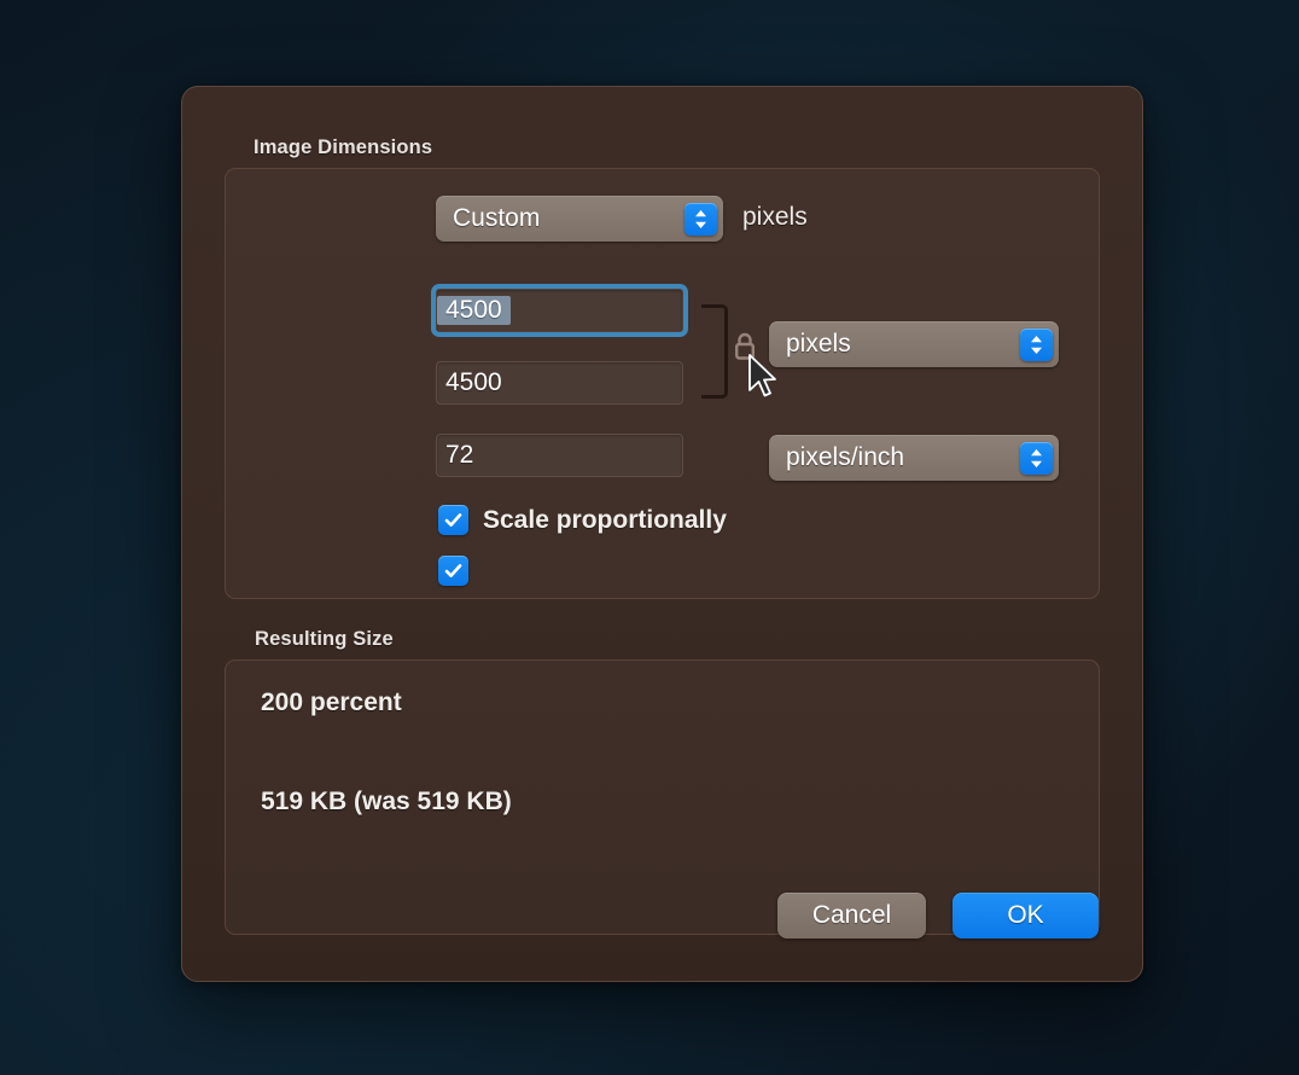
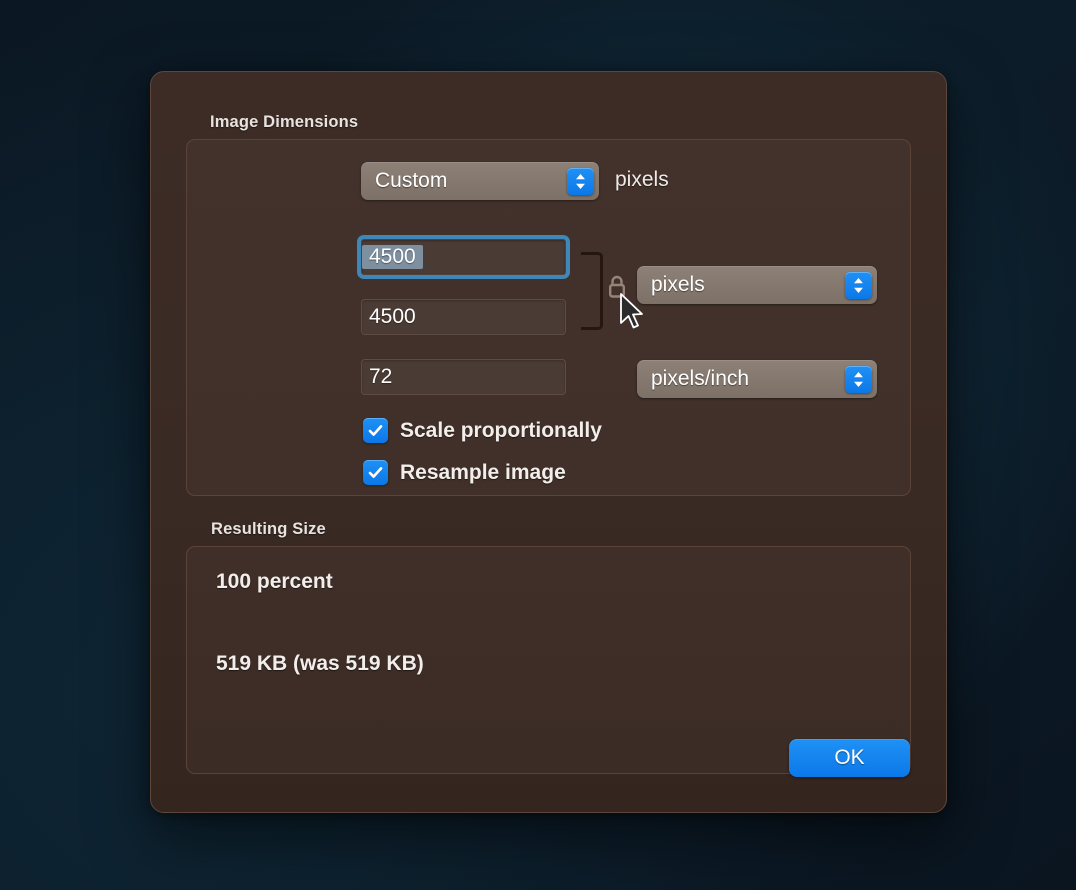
  Image Dimensions
  Custom
  pixels
  4500
  4500
  pixels
  72
  pixels/inch
  Scale proportionally
+ Resample image
  Resulting Size
- 200 percent
+ 100 percent
  519 KB (was 519 KB)
- Cancel
  OK
